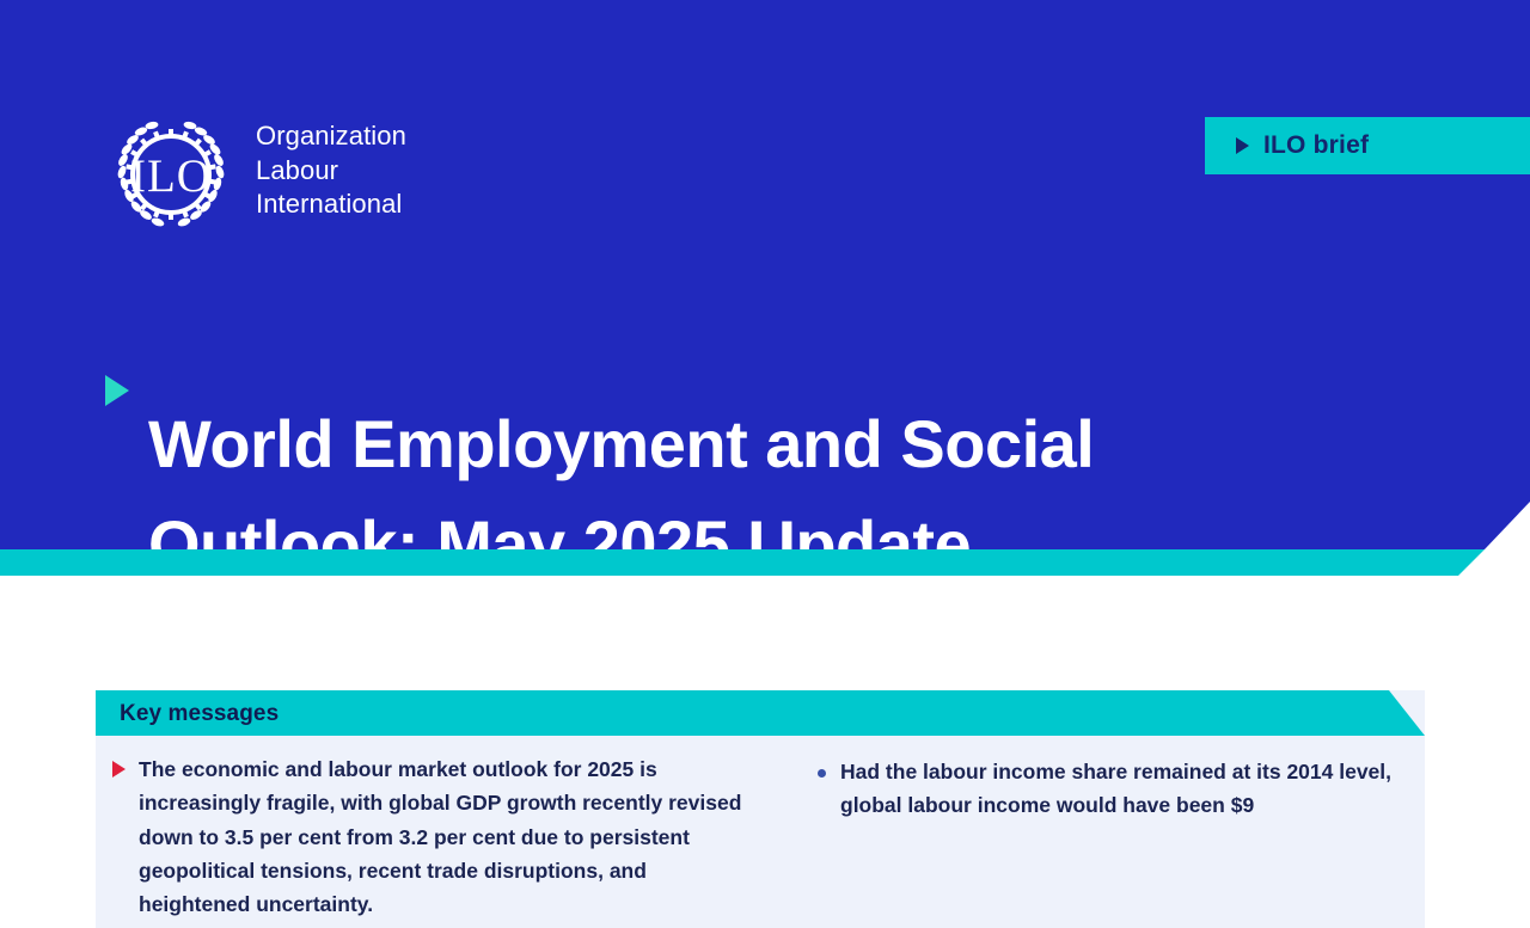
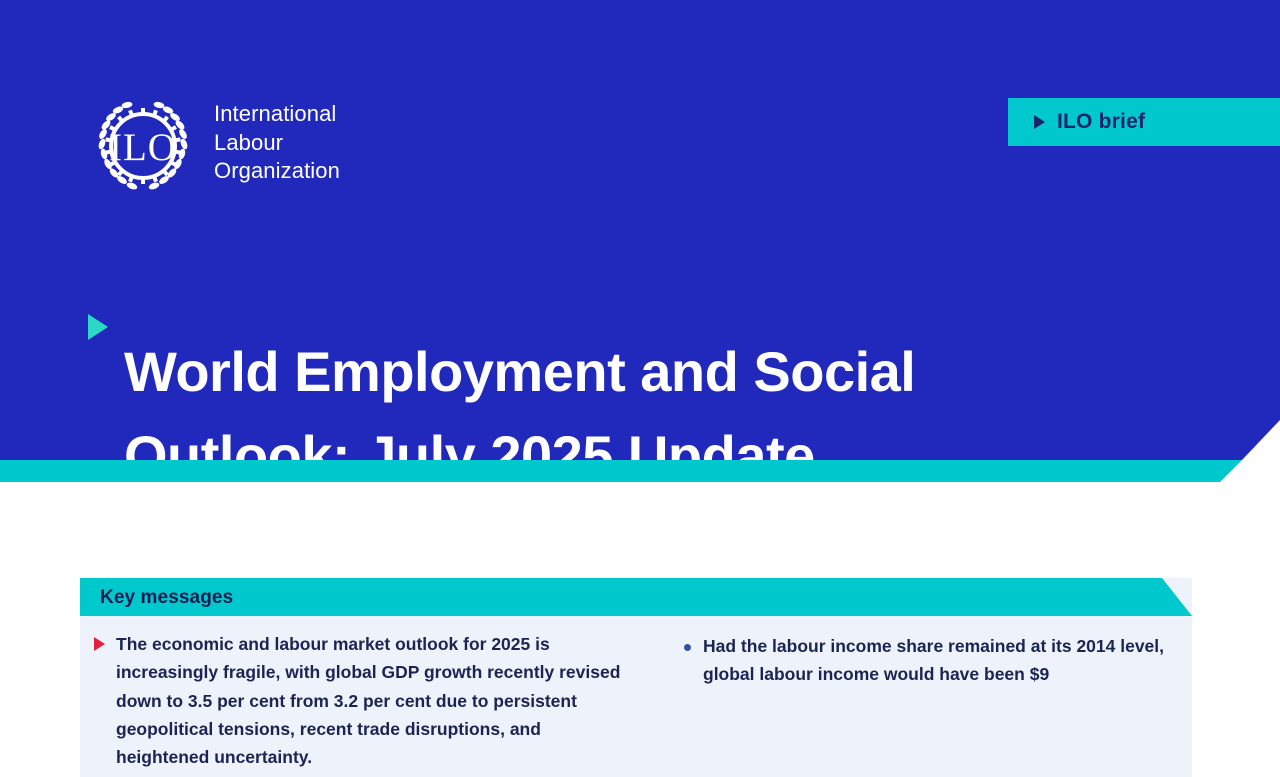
  ILO
- Organization
+ International
  Labour
- International
+ Organization
  ILO brief
- World Employment and Social Outlook: May 2025 Update
+ World Employment and Social Outlook: July 2025 Update
  Key messages
  The economic and labour market outlook for 2025 is increasingly fragile, with global GDP growth recently revised down to 3.5 per cent from 3.2 per cent due to persistent geopolitical tensions, recent trade disruptions, and heightened uncertainty.
  Had the labour income share remained at its 2014 level, global labour income would have been $9
